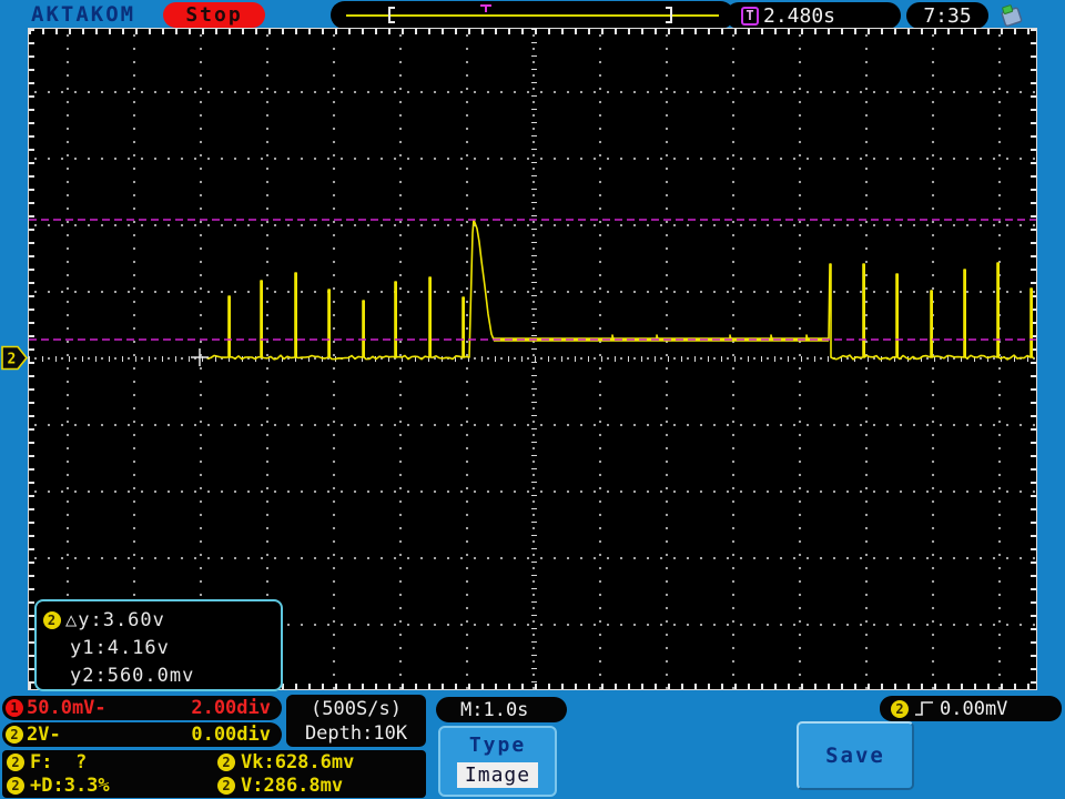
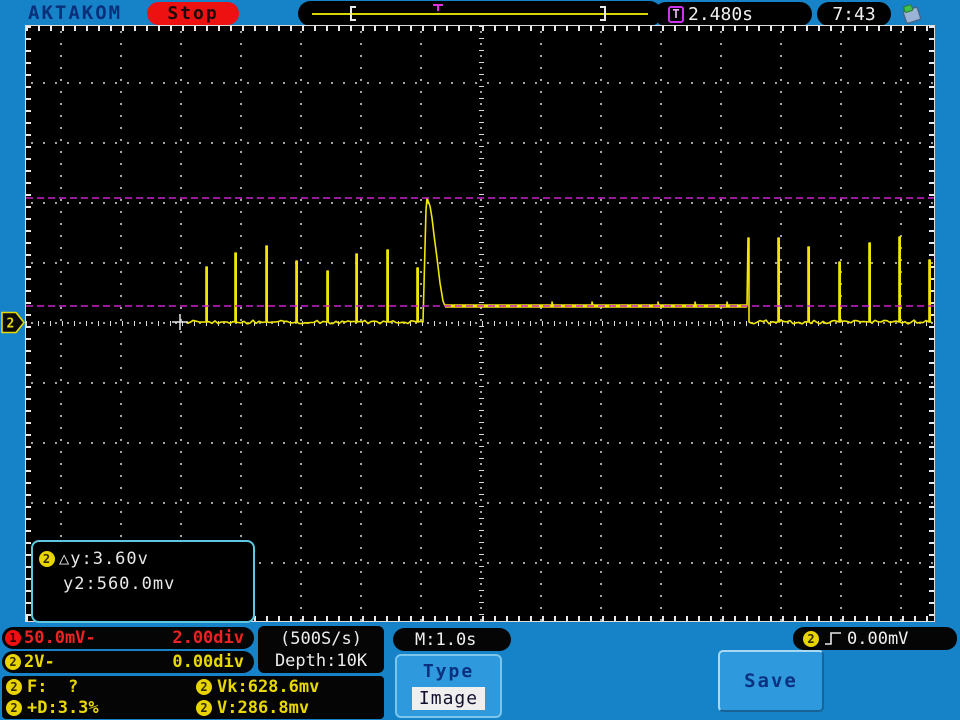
  AKTAKOM
  Stop
  T
  2.480s
- 7:35
+ 7:43
  2
  2
  △y:3.60v
- y1:4.16v
  y2:560.0mv
  1
  50.0mV-
  2.00div
  2
  2V-
  0.00div
  (500S/s)
  Depth:10K
  2
  F: ?
  2
  Vk:628.6mv
  2
  +D:3.3%
  2
  V:286.8mv
  M:1.0s
  Type
  Image
  Save
  2
  0.00mV
